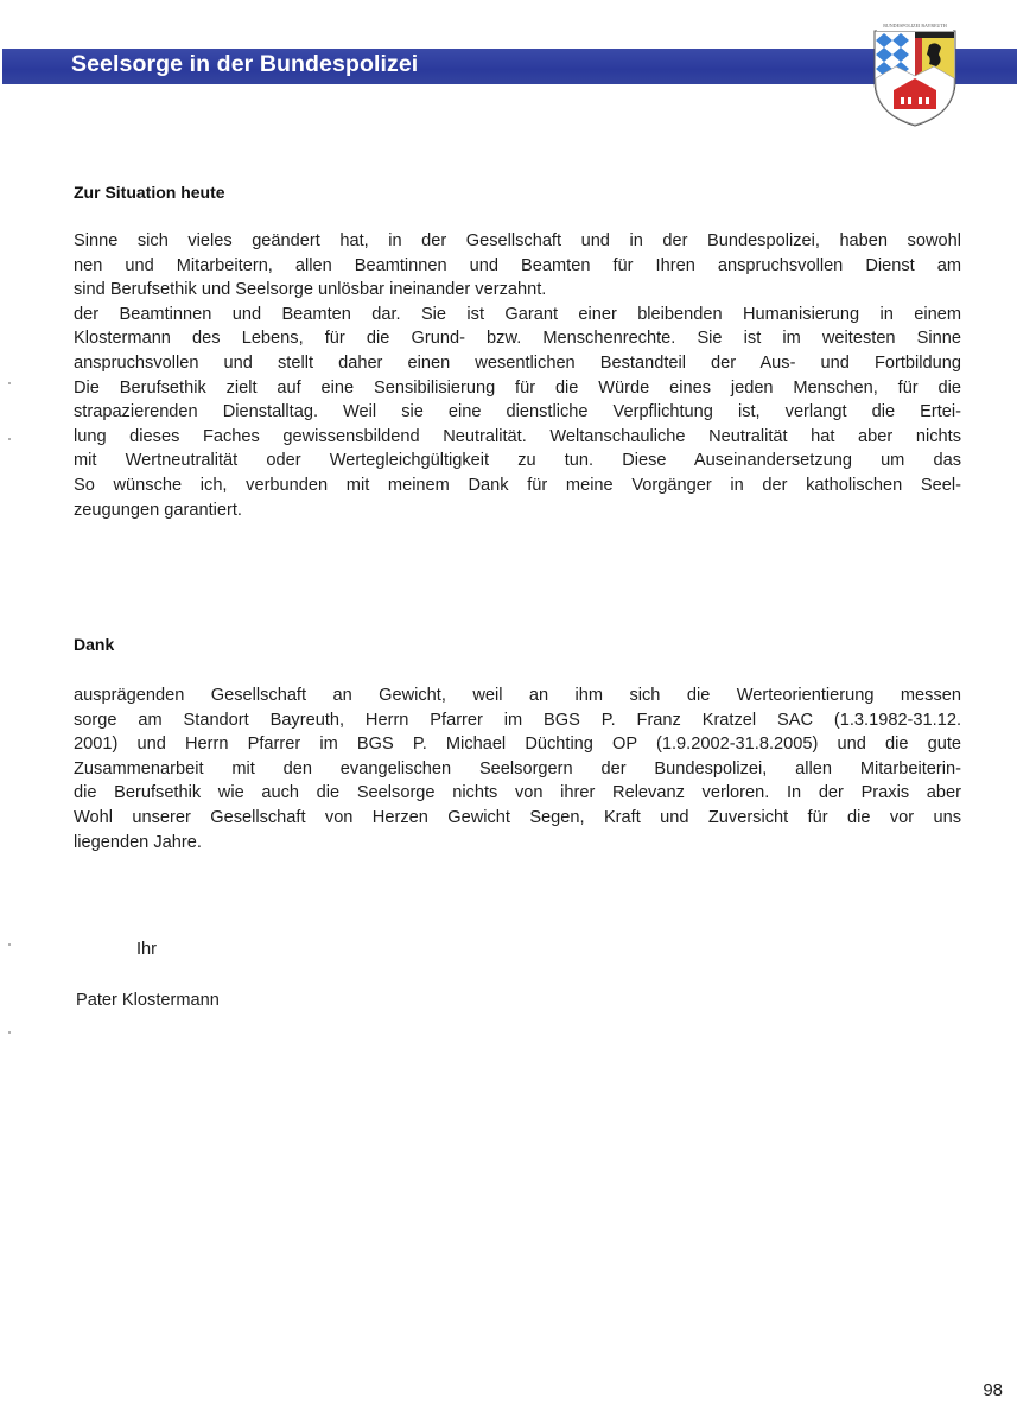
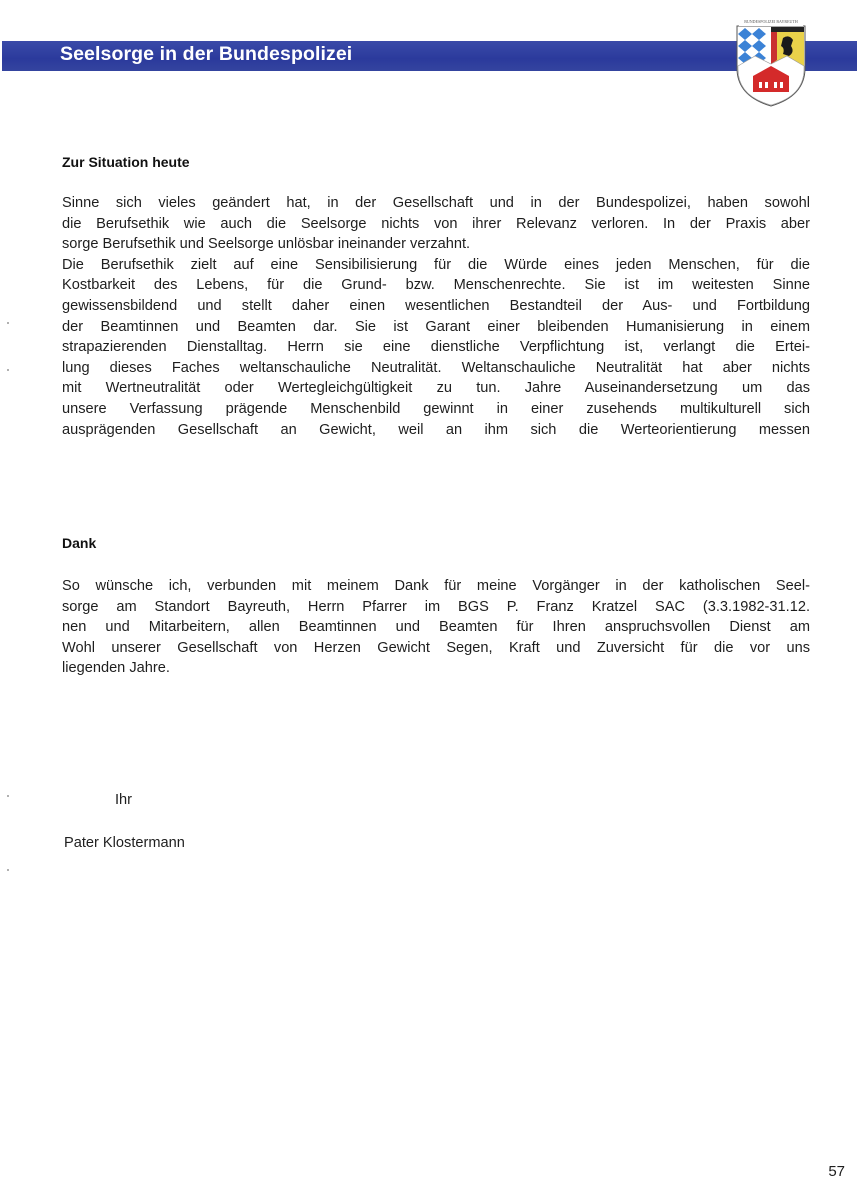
  Seelsorge in der Bundespolizei
  Zur Situation heute
  Sinne sich vieles geändert hat, in der Gesellschaft und in der Bundespolizei, haben sowohl
- nen und Mitarbeitern, allen Beamtinnen und Beamten für Ihren anspruchsvollen Dienst am
+ die Berufsethik wie auch die Seelsorge nichts von ihrer Relevanz verloren. In der Praxis aber
- sind Berufsethik und Seelsorge unlösbar ineinander verzahnt.
+ sorge Berufsethik und Seelsorge unlösbar ineinander verzahnt.
- der Beamtinnen und Beamten dar. Sie ist Garant einer bleibenden Humanisierung in einem
+ Die Berufsethik zielt auf eine Sensibilisierung für die Würde eines jeden Menschen, für die
- Klostermann des Lebens, für die Grund- bzw. Menschenrechte. Sie ist im weitesten Sinne
+ Kostbarkeit des Lebens, für die Grund- bzw. Menschenrechte. Sie ist im weitesten Sinne
- anspruchsvollen und stellt daher einen wesentlichen Bestandteil der Aus- und Fortbildung
+ gewissensbildend und stellt daher einen wesentlichen Bestandteil der Aus- und Fortbildung
- Die Berufsethik zielt auf eine Sensibilisierung für die Würde eines jeden Menschen, für die
+ der Beamtinnen und Beamten dar. Sie ist Garant einer bleibenden Humanisierung in einem
- strapazierenden Dienstalltag. Weil sie eine dienstliche Verpflichtung ist, verlangt die Ertei-
+ strapazierenden Dienstalltag. Herrn sie eine dienstliche Verpflichtung ist, verlangt die Ertei-
- lung dieses Faches gewissensbildend Neutralität. Weltanschauliche Neutralität hat aber nichts
+ lung dieses Faches weltanschauliche Neutralität. Weltanschauliche Neutralität hat aber nichts
- mit Wertneutralität oder Wertegleichgültigkeit zu tun. Diese Auseinandersetzung um das
+ mit Wertneutralität oder Wertegleichgültigkeit zu tun. Jahre Auseinandersetzung um das
+ unsere Verfassung prägende Menschenbild gewinnt in einer zusehends multikulturell sich
- So wünsche ich, verbunden mit meinem Dank für meine Vorgänger in der katholischen Seel-
+ ausprägenden Gesellschaft an Gewicht, weil an ihm sich die Werteorientierung messen
- zeugungen garantiert.
  Dank
- ausprägenden Gesellschaft an Gewicht, weil an ihm sich die Werteorientierung messen
+ So wünsche ich, verbunden mit meinem Dank für meine Vorgänger in der katholischen Seel-
- sorge am Standort Bayreuth, Herrn Pfarrer im BGS P. Franz Kratzel SAC (1.3.1982-31.12.
+ sorge am Standort Bayreuth, Herrn Pfarrer im BGS P. Franz Kratzel SAC (3.3.1982-31.12.
- 2001) und Herrn Pfarrer im BGS P. Michael Düchting OP (1.9.2002-31.8.2005) und die gute
- Zusammenarbeit mit den evangelischen Seelsorgern der Bundespolizei, allen Mitarbeiterin-
- die Berufsethik wie auch die Seelsorge nichts von ihrer Relevanz verloren. In der Praxis aber
+ nen und Mitarbeitern, allen Beamtinnen und Beamten für Ihren anspruchsvollen Dienst am
  Wohl unserer Gesellschaft von Herzen Gewicht Segen, Kraft und Zuversicht für die vor uns
  liegenden Jahre.
  Ihr
  Pater Klostermann
- 98
+ 57
